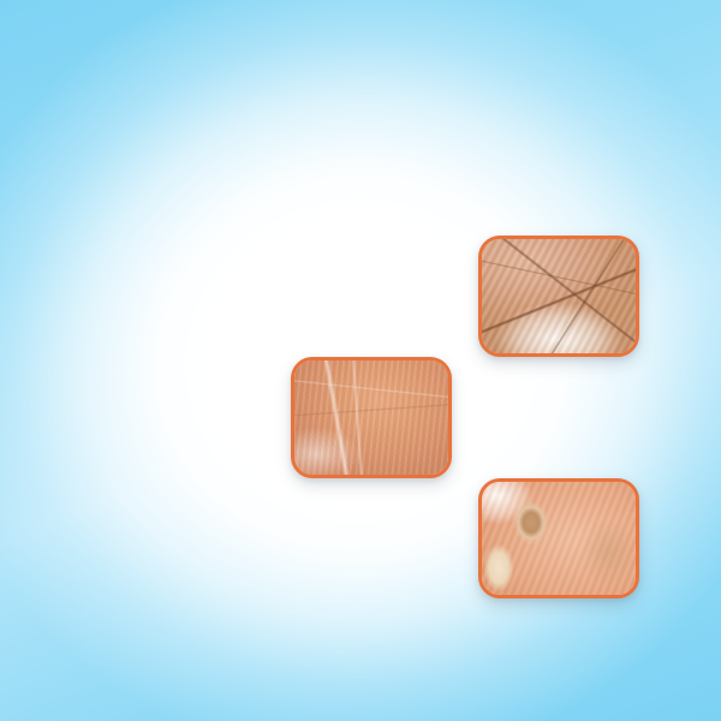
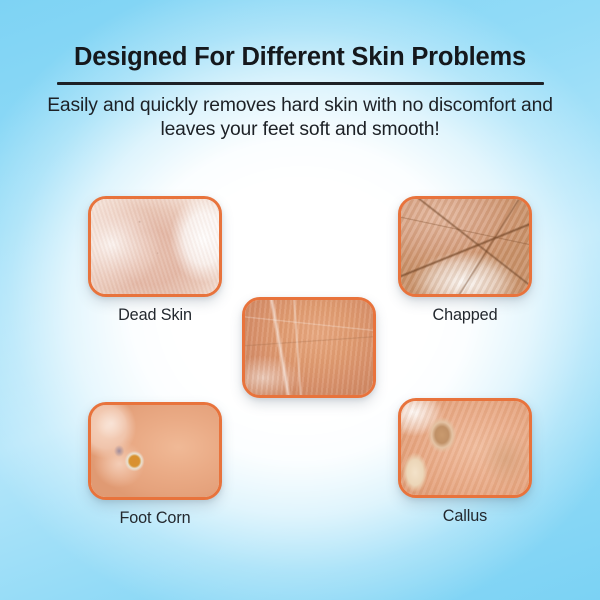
+ Designed For Different Skin Problems
+ Easily and quickly removes hard skin with no discomfort and leaves your feet soft and smooth!
+ Dead Skin
+ Chapped
+ Foot Corn
+ Callus
